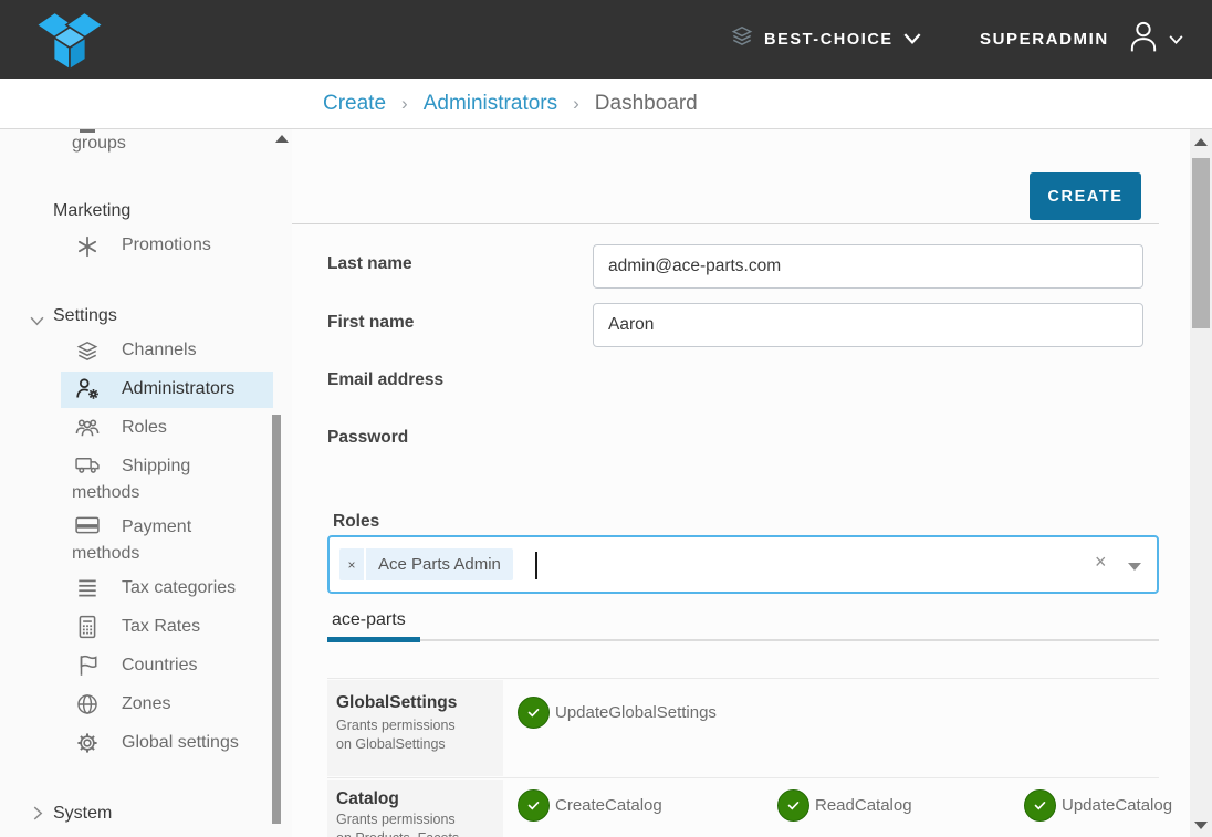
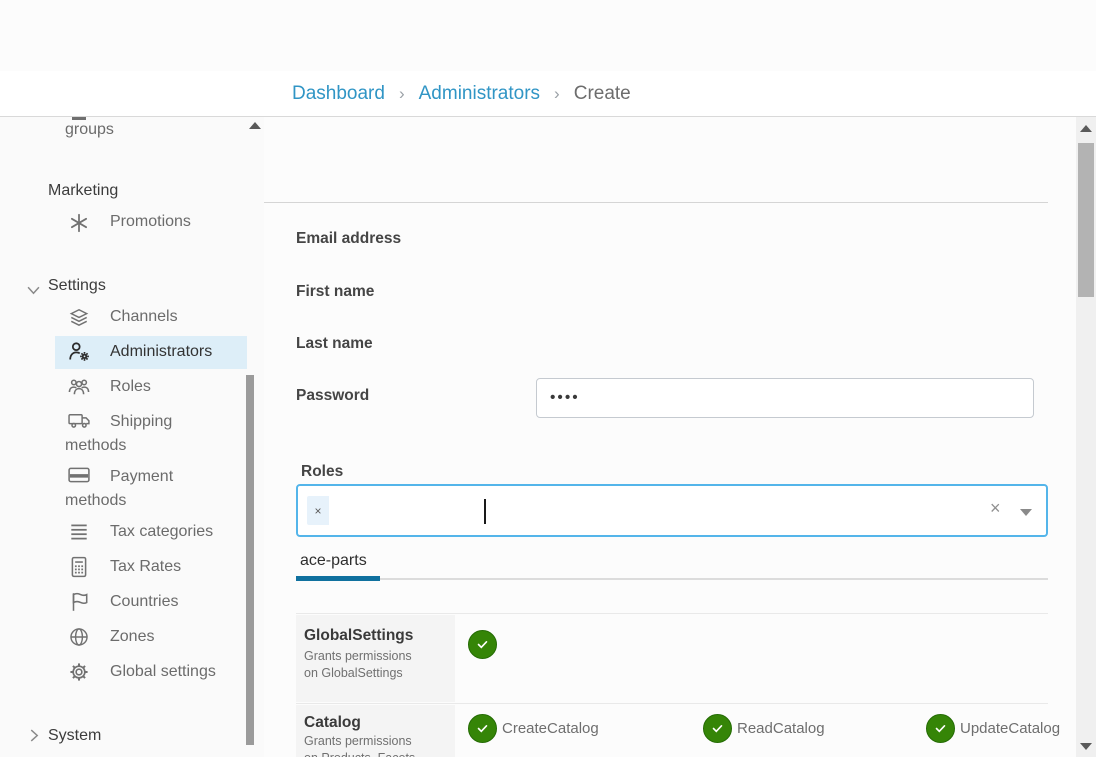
- BEST-CHOICE
- SUPERADMIN
- Create
+ Dashboard
  ›
  Administrators
  ›
- Dashboard
+ Create
  groups
  Marketing
  Promotions
  Settings
  Channels
  Administrators
  Roles
  Shipping
  methods
  Payment
  methods
  Tax categories
  Tax Rates
  Countries
  Zones
  Global settings
  System
- CREATE
- Last name
+ Email address
- admin@ace-parts.com
  First name
- Aaron
- Email address
+ Last name
  Password
+ ••••
  Roles
  ×
- Ace Parts Admin
  ×
  ace-parts
  GlobalSettings
  Grants permissions
  on GlobalSettings
- UpdateGlobalSettings
  Catalog
  Grants permissions
  CreateCatalog
  ReadCatalog
  UpdateCatalog
